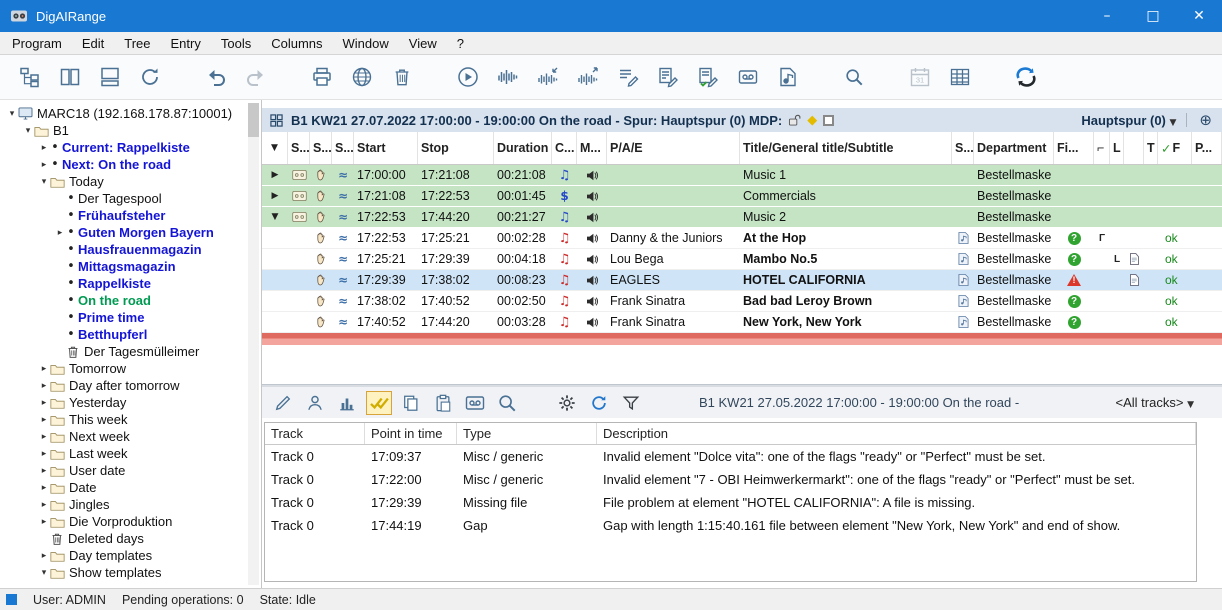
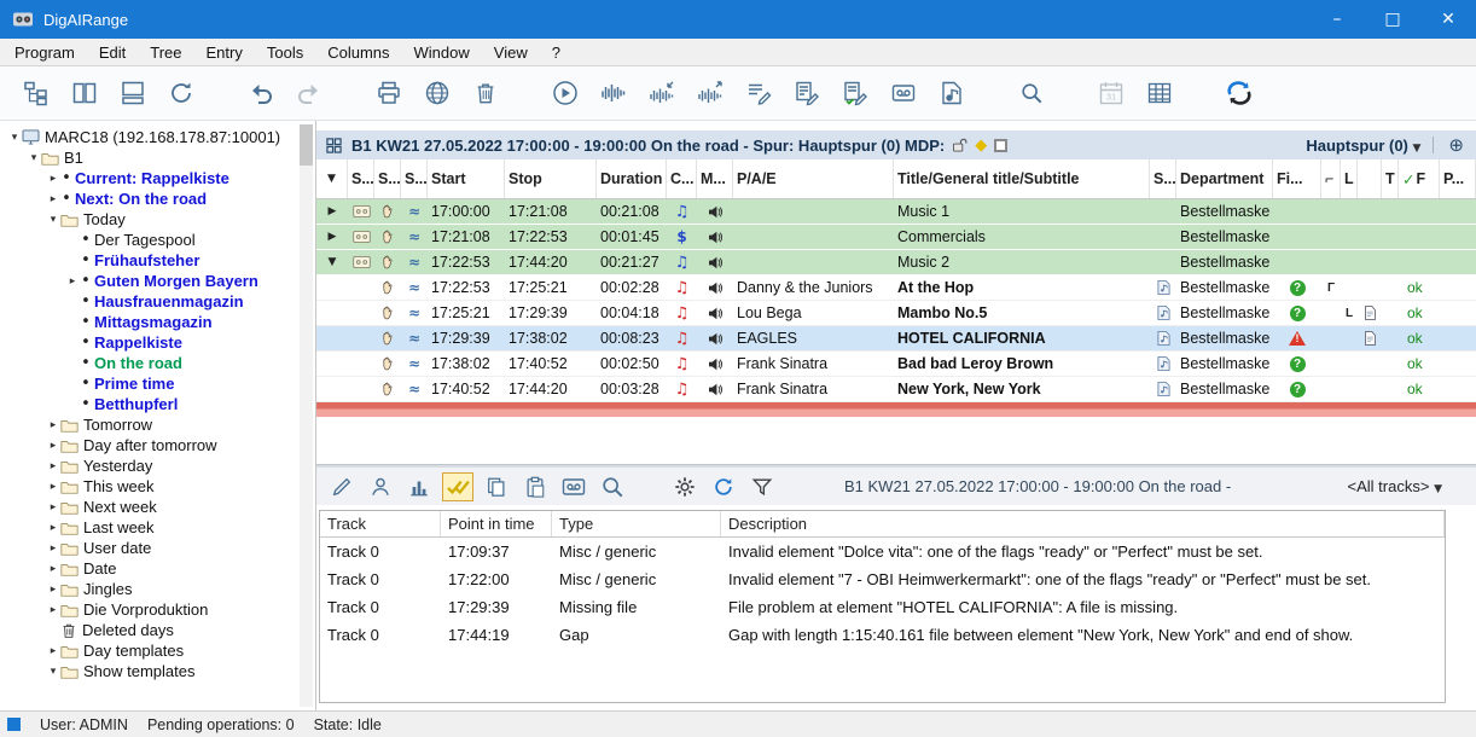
  DigAIRange
  –
  □
  ✕
  Program
  Edit
  Tree
  Entry
  Tools
  Columns
  Window
  View
  ?
  31
  ▾
  MARC18 (192.168.178.87:10001)
  ▾
  B1
  ▸
  •
  Current: Rappelkiste
  ▸
  •
  Next: On the road
  ▾
  Today
  •
  Der Tagespool
  •
  Frühaufsteher
  ▸
  •
  Guten Morgen Bayern
  •
  Hausfrauenmagazin
  •
  Mittagsmagazin
  •
  Rappelkiste
  •
  On the road
  •
  Prime time
  •
  Betthupferl
- Der Tagesmülleimer
  ▸
  Tomorrow
  ▸
  Day after tomorrow
  ▸
  Yesterday
  ▸
  This week
  ▸
  Next week
  ▸
  Last week
  ▸
  User date
  ▸
  Date
  ▸
  Jingles
  ▸
  Die Vorproduktion
  Deleted days
  ▸
  Day templates
  ▾
  Show templates
- B1 KW21 27.07.2022 17:00:00 - 19:00:00 On the road - Spur: Hauptspur (0) MDP:
+ B1 KW21 27.05.2022 17:00:00 - 19:00:00 On the road - Spur: Hauptspur (0) MDP:
  ◆
  Hauptspur (0) ▼
  ⊕
  ▼
  S...
  S...
  S...
  Start
  Stop
  Duration
  C...
  M...
  P/A/E
  Title/General title/Subtitle
  S...
  Department
  Fi...
  ⌐
  L
  T
  ✓
  F
  P...
  ▶
  ≈
  17:00:00
  17:21:08
  00:21:08
  ♫
  Music 1
  Bestellmaske
  ▶
  ≈
  17:21:08
  17:22:53
  00:01:45
  $
  Commercials
  Bestellmaske
  ▼
  ≈
  17:22:53
  17:44:20
  00:21:27
  ♫
  Music 2
  Bestellmaske
  ≈
  17:22:53
  17:25:21
  00:02:28
  ♫
  Danny & the Juniors
  At the Hop
  Bestellmaske
  ?
  Γ
  ok
  ≈
  17:25:21
  17:29:39
  00:04:18
  ♫
  Lou Bega
  Mambo No.5
  Bestellmaske
  ?
  L
  ok
  ≈
  17:29:39
  17:38:02
  00:08:23
  ♫
  EAGLES
  HOTEL CALIFORNIA
  Bestellmaske
  ok
  ≈
  17:38:02
  17:40:52
  00:02:50
  ♫
  Frank Sinatra
  Bad bad Leroy Brown
  Bestellmaske
  ?
  ok
  ≈
  17:40:52
  17:44:20
  00:03:28
  ♫
  Frank Sinatra
  New York, New York
  Bestellmaske
  ?
  ok
  B1 KW21 27.05.2022 17:00:00 - 19:00:00 On the road -
  <All tracks> ▼
  Track
  Point in time
  Type
  Description
  Track 0
  17:09:37
  Misc / generic
  Invalid element "Dolce vita": one of the flags "ready" or "Perfect" must be set.
  Track 0
  17:22:00
  Misc / generic
  Invalid element "7 - OBI Heimwerkermarkt": one of the flags "ready" or "Perfect" must be set.
  Track 0
  17:29:39
  Missing file
  File problem at element "HOTEL CALIFORNIA": A file is missing.
  Track 0
  17:44:19
  Gap
  Gap with length 1:15:40.161 file between element "New York, New York" and end of show.
  User: ADMIN
  Pending operations: 0
  State: Idle
